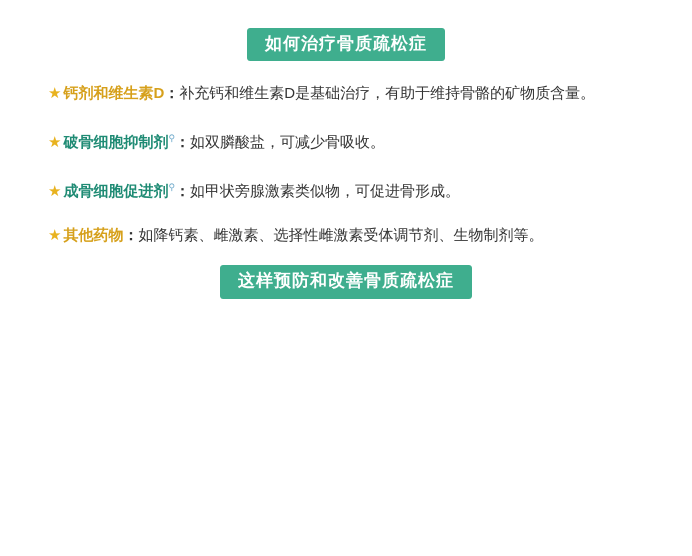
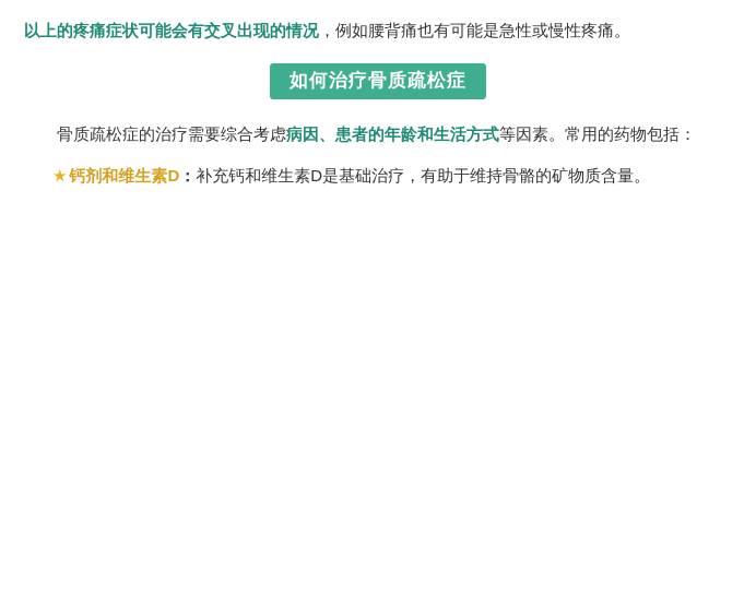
+ 以上的疼痛症状可能会有交叉出现的情况，例如腰背痛也有可能是急性或慢性疼痛。
  如何治疗骨质疏松症
+ 骨质疏松症的治疗需要综合考虑病因、患者的年龄和生活方式等因素。常用的药物包括：
  ★钙剂和维生素D：补充钙和维生素D是基础治疗，有助于维持骨骼的矿物质含量。
- ★破骨细胞抑制剂⚲：如双膦酸盐，可减少骨吸收。
- ★成骨细胞促进剂⚲：如甲状旁腺激素类似物，可促进骨形成。
- ★其他药物：如降钙素、雌激素、选择性雌激素受体调节剂、生物制剂等。
- 这样预防和改善骨质疏松症
